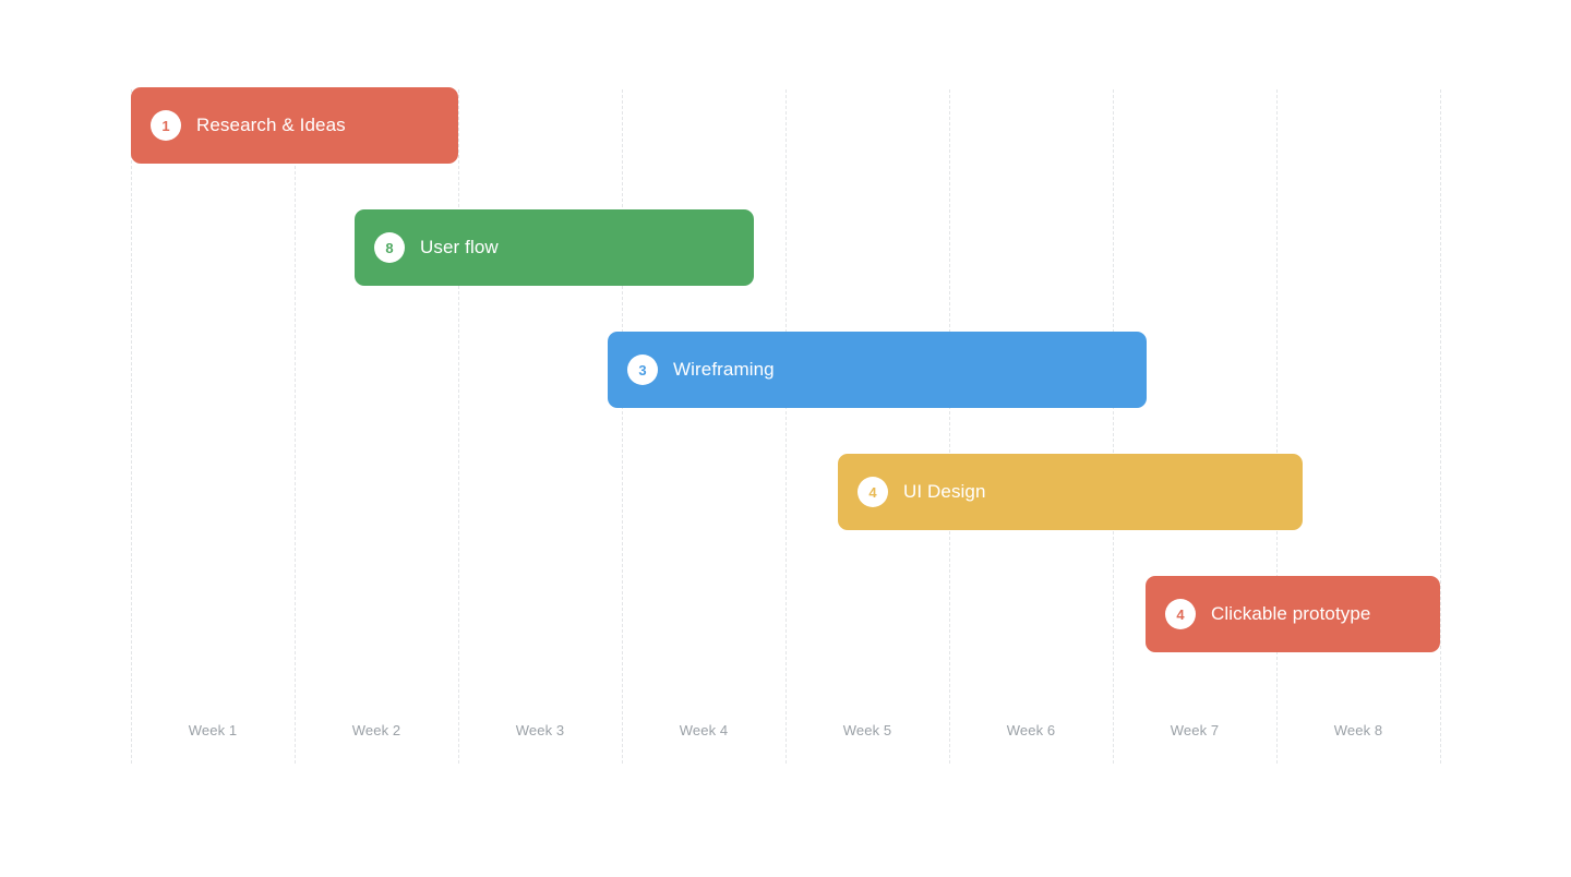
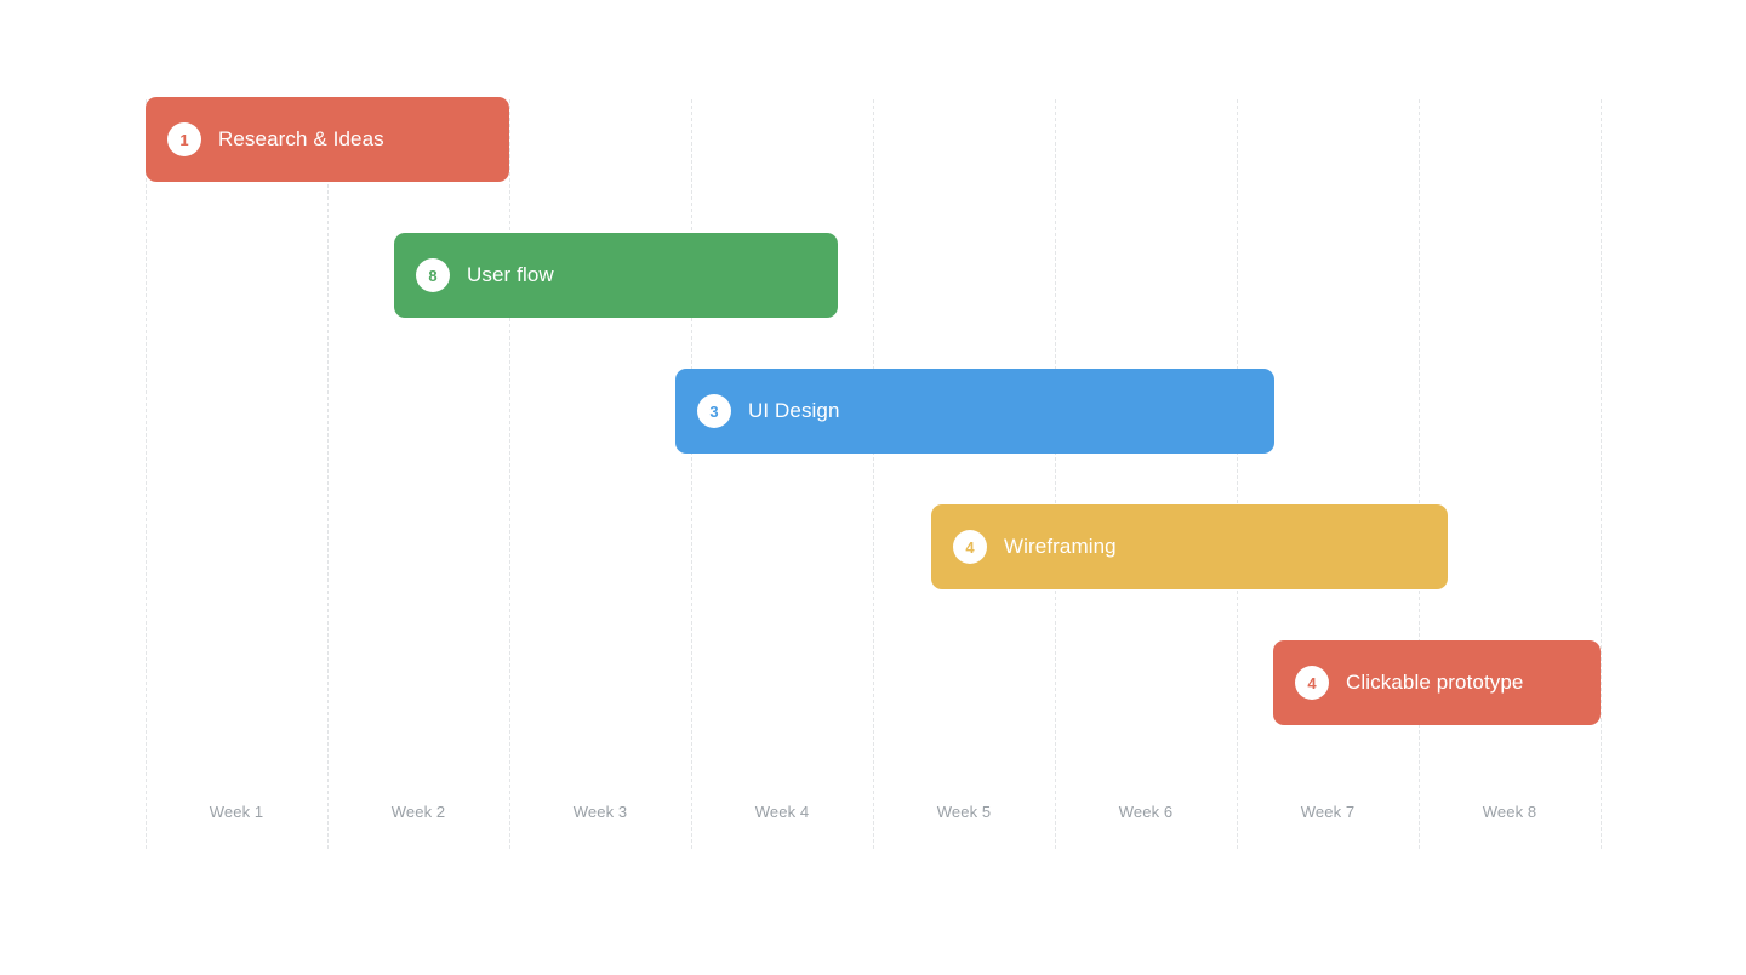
  1
  Research & Ideas
  8
  User flow
  3
- Wireframing
+ UI Design
  4
- UI Design
+ Wireframing
  4
  Clickable prototype
  Week 1
  Week 2
  Week 3
  Week 4
  Week 5
  Week 6
  Week 7
  Week 8
